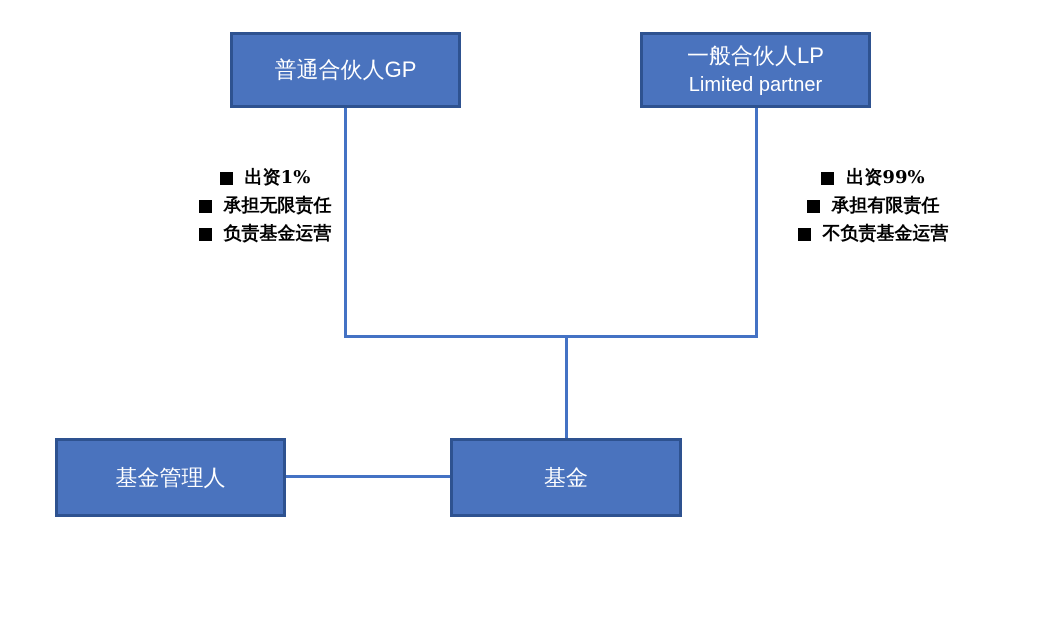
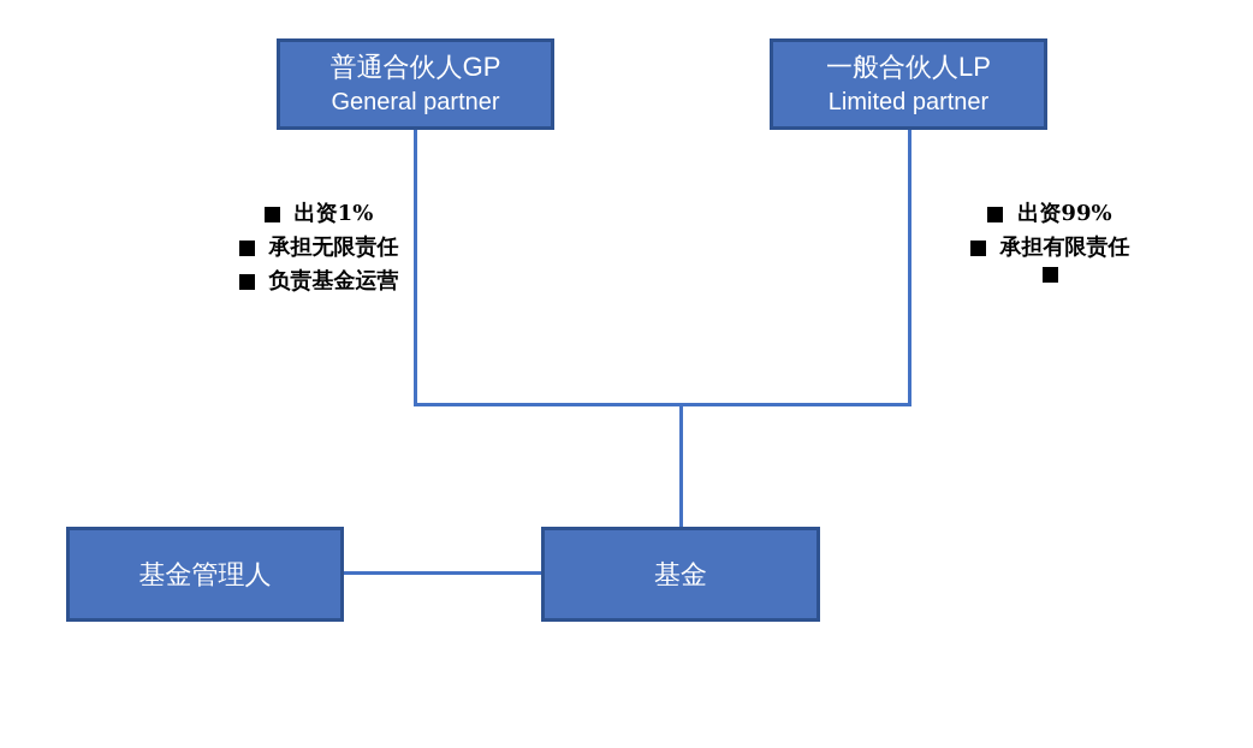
  普通合伙人GP
+ General partner
  一般合伙人LP
  Limited partner
  出资1%
  承担无限责任
  负责基金运营
  出资99%
  承担有限责任
- 不负责基金运营
  基金管理人
  基金
